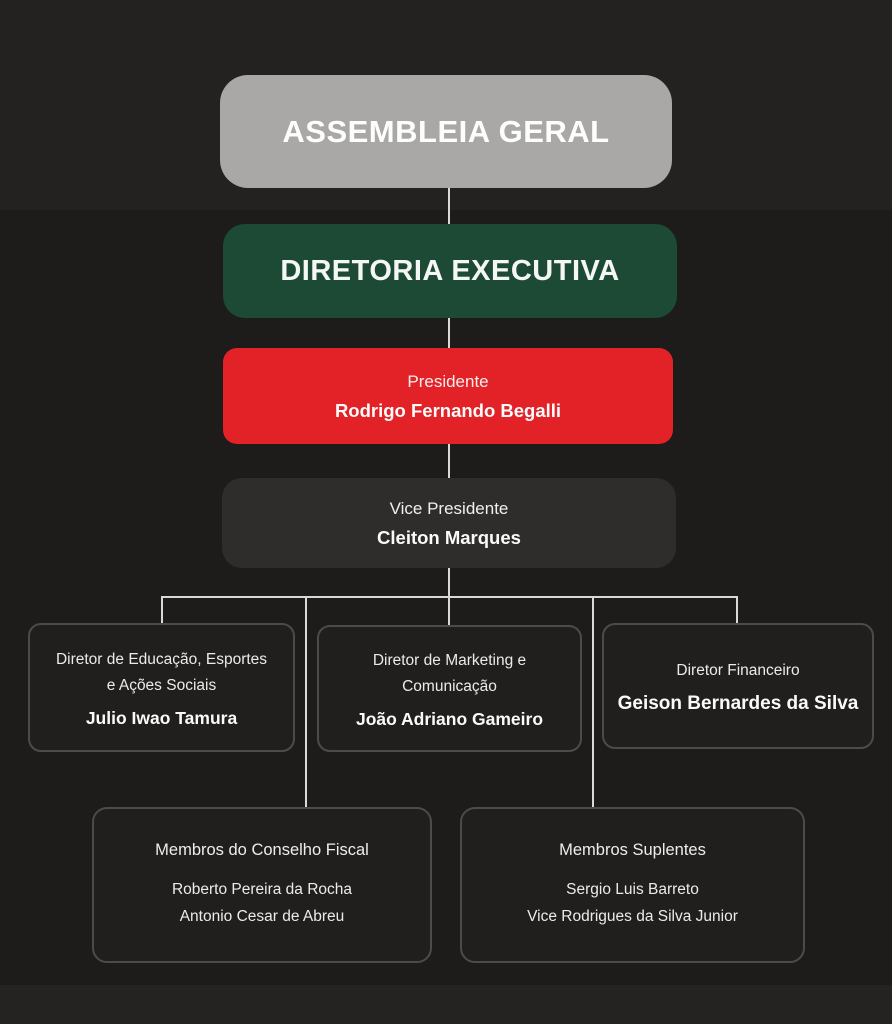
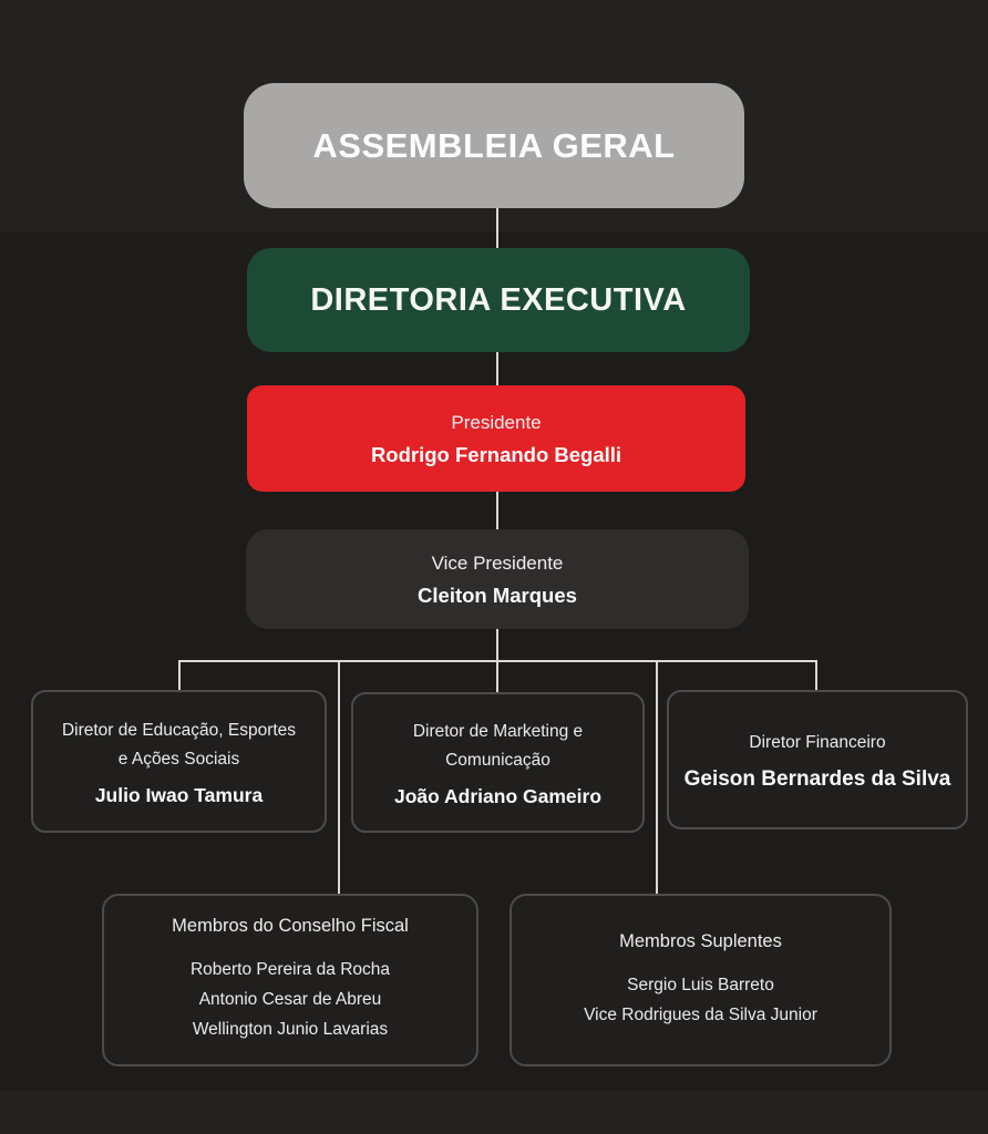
  ASSEMBLEIA GERAL
  DIRETORIA EXECUTIVA
  Presidente
  Rodrigo Fernando Begalli
  Vice Presidente
  Cleiton Marques
  Diretor de Educação, Esportes
  e Ações Sociais
  Julio Iwao Tamura
  Diretor de Marketing e
  Comunicação
  João Adriano Gameiro
  Diretor Financeiro
  Geison Bernardes da Silva
  Membros do Conselho Fiscal
  Roberto Pereira da Rocha
  Antonio Cesar de Abreu
+ Wellington Junio Lavarias
  Membros Suplentes
  Sergio Luis Barreto
  Vice Rodrigues da Silva Junior
